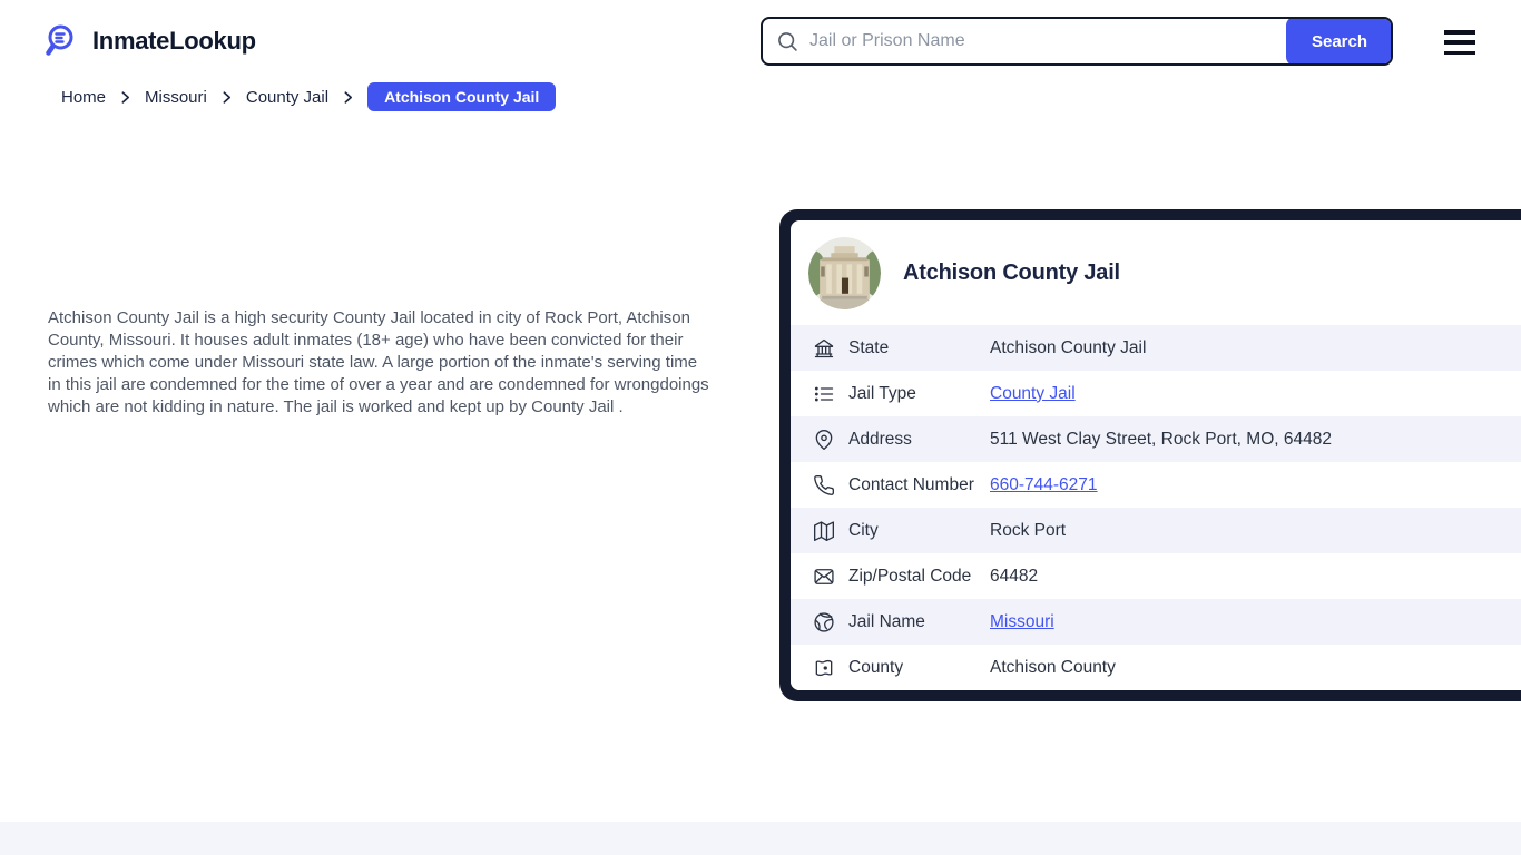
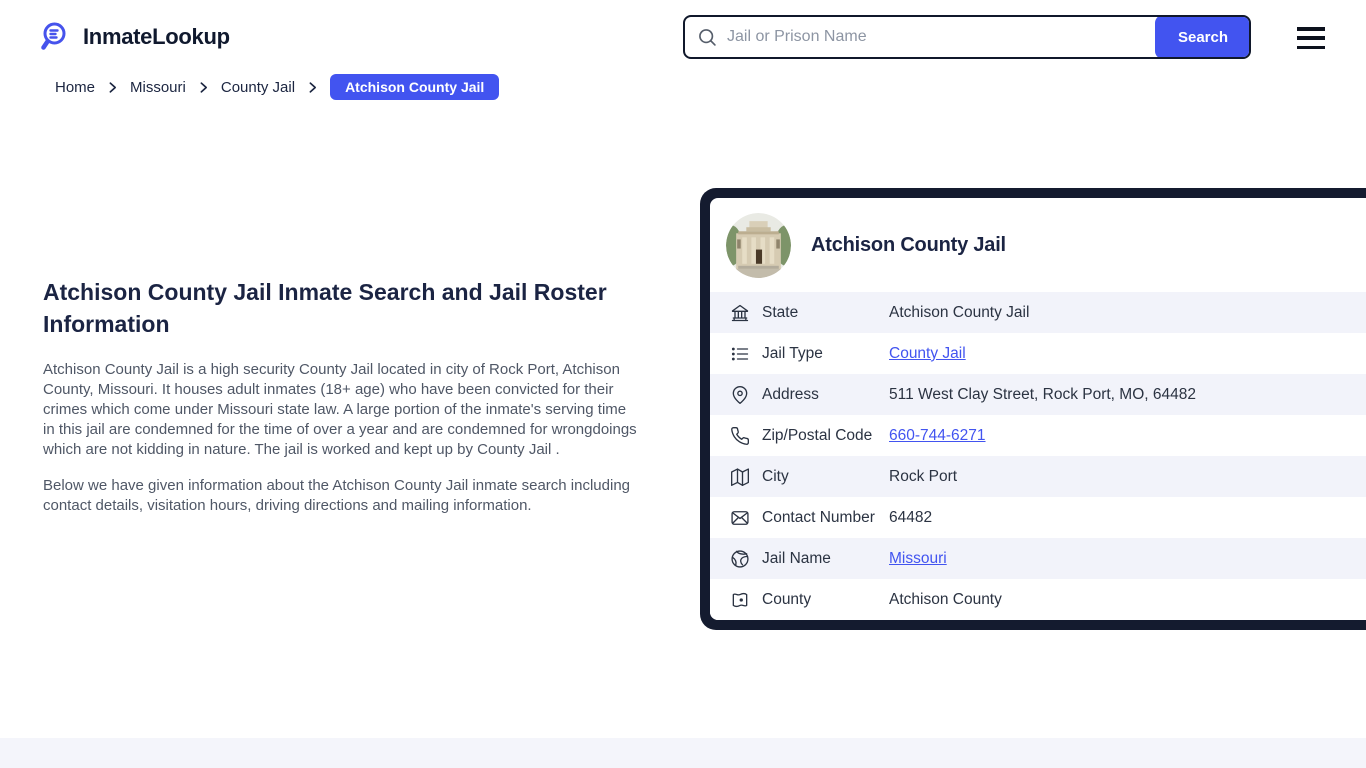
  InmateLookup
  Jail or Prison Name
  Search
  Home
  Missouri
  County Jail
  Atchison County Jail
+ Atchison County Jail Inmate Search and Jail Roster Information
  Atchison County Jail is a high security County Jail located in city of Rock Port, Atchison County, Missouri. It houses adult inmates (18+ age) who have been convicted for their crimes which come under Missouri state law. A large portion of the inmate's serving time in this jail are condemned for the time of over a year and are condemned for wrongdoings which are not kidding in nature. The jail is worked and kept up by County Jail .
+ Below we have given information about the Atchison County Jail inmate search including contact details, visitation hours, driving directions and mailing information.
  Atchison County Jail
  State
  Atchison County Jail
  Jail Type
  County Jail
  Address
  511 West Clay Street, Rock Port, MO, 64482
- Contact Number
+ Zip/Postal Code
  660-744-6271
  City
  Rock Port
- Zip/Postal Code
+ Contact Number
  64482
  Jail Name
  Missouri
  County
  Atchison County
